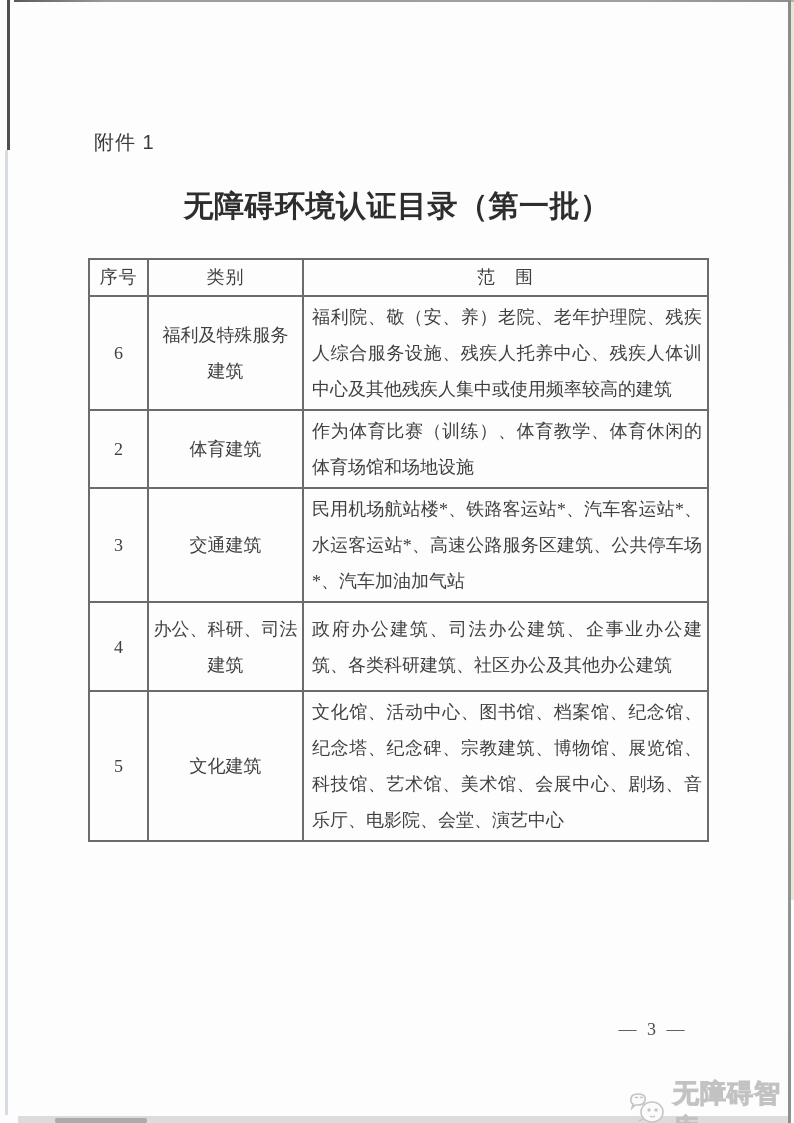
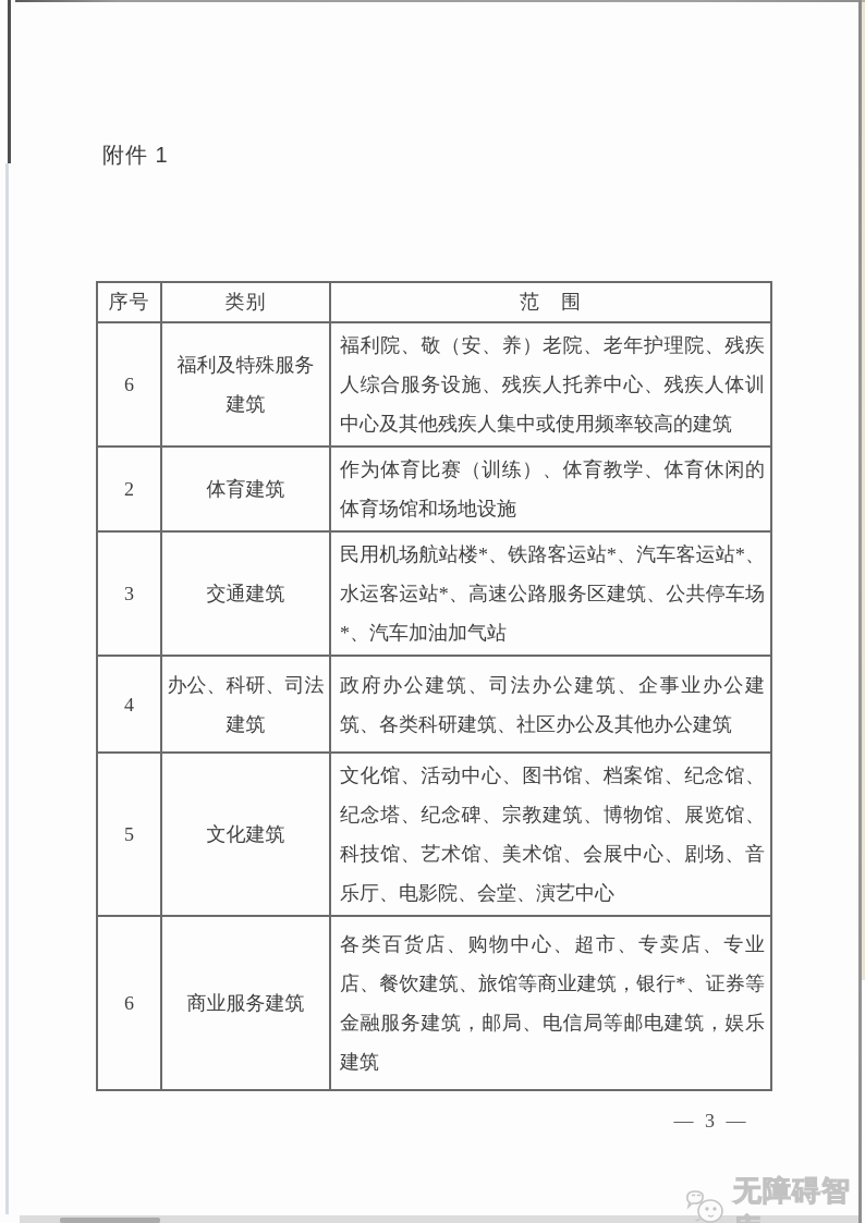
  附件 1
- 无障碍环境认证目录（第一批）
  序号	类别	范 围
  6	福利及特殊服务 建筑	福利院、敬（安、养）老院、老年护理院、残疾人综合服务设施、残疾人托养中心、残疾人体训中心及其他残疾人集中或使用频率较高的建筑
  2	体育建筑	作为体育比赛（训练）、体育教学、体育休闲的体育场馆和场地设施
  3	交通建筑	民用机场航站楼*、铁路客运站*、汽车客运站*、水运客运站*、高速公路服务区建筑、公共停车场*、汽车加油加气站
  4	办公、科研、司法 建筑	政府办公建筑、司法办公建筑、企事业办公建筑、各类科研建筑、社区办公及其他办公建筑
  5	文化建筑	文化馆、活动中心、图书馆、档案馆、纪念馆、纪念塔、纪念碑、宗教建筑、博物馆、展览馆、科技馆、艺术馆、美术馆、会展中心、剧场、音乐厅、电影院、会堂、演艺中心
+ 6	商业服务建筑	各类百货店、购物中心、超市、专卖店、专业店、餐饮建筑、旅馆等商业建筑，银行*、证券等金融服务建筑，邮局、电信局等邮电建筑，娱乐建筑
  — 3 —
  无障碍智
